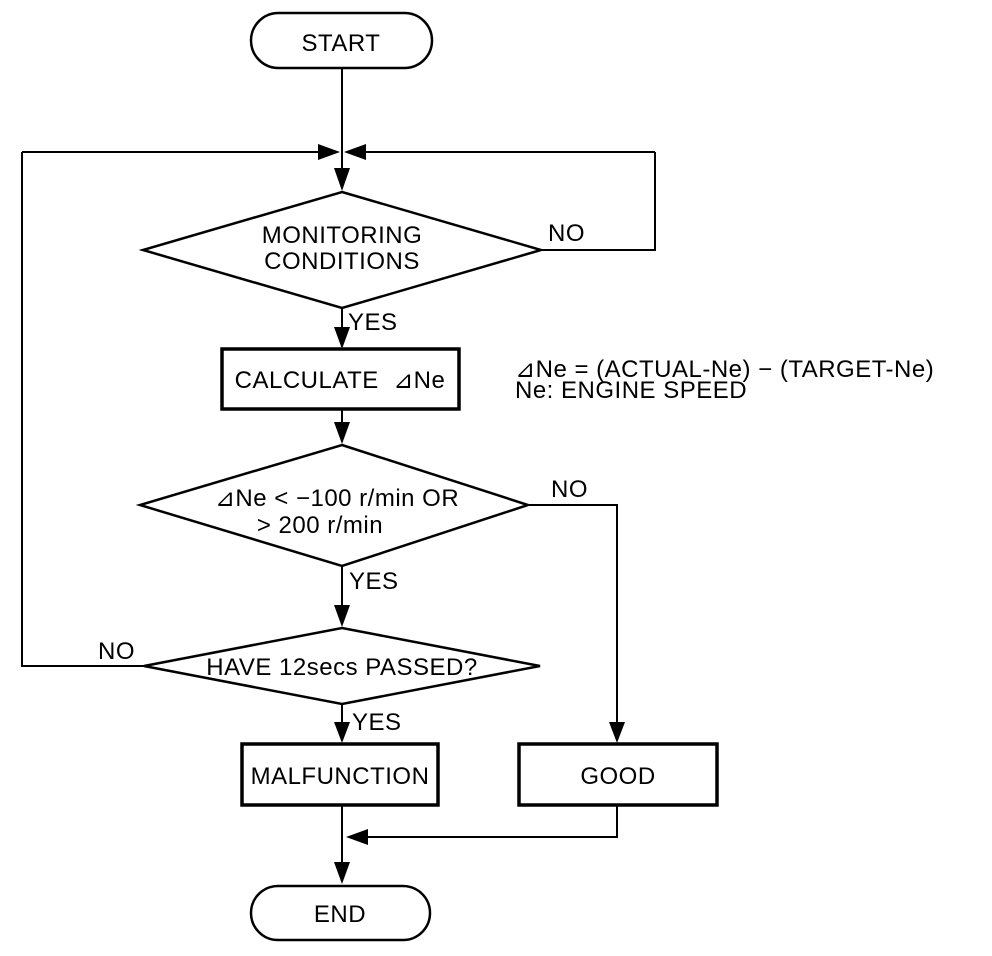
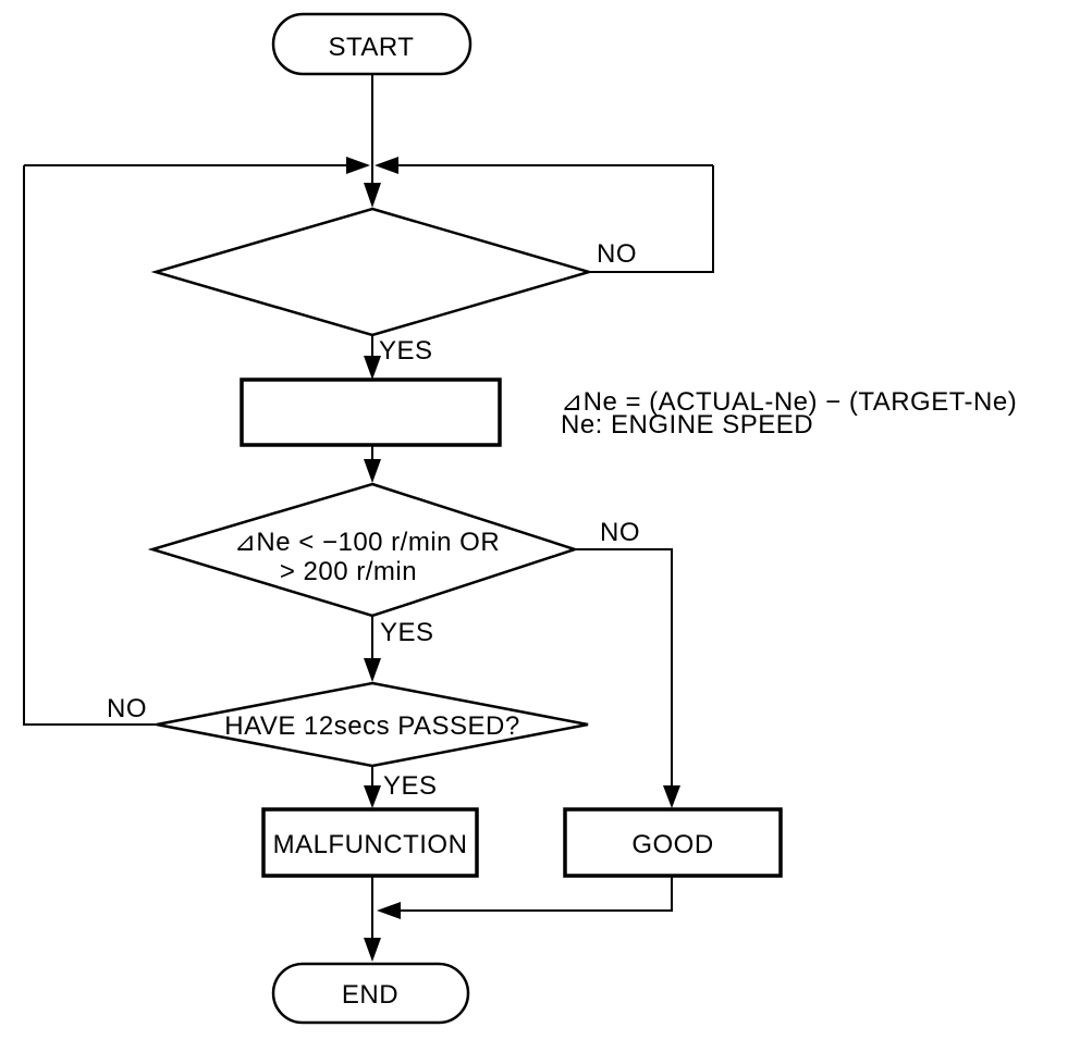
  START
- MONITORING
- CONDITIONS
- CALCULATE ⊿Ne
  ⊿Ne < −100 r/min OR
  > 200 r/min
  HAVE 12secs PASSED?
  MALFUNCTION
  GOOD
  END
  NO
  YES
  NO
  YES
  NO
  YES
  ⊿Ne = (ACTUAL-Ne) − (TARGET-Ne)
  Ne: ENGINE SPEED
